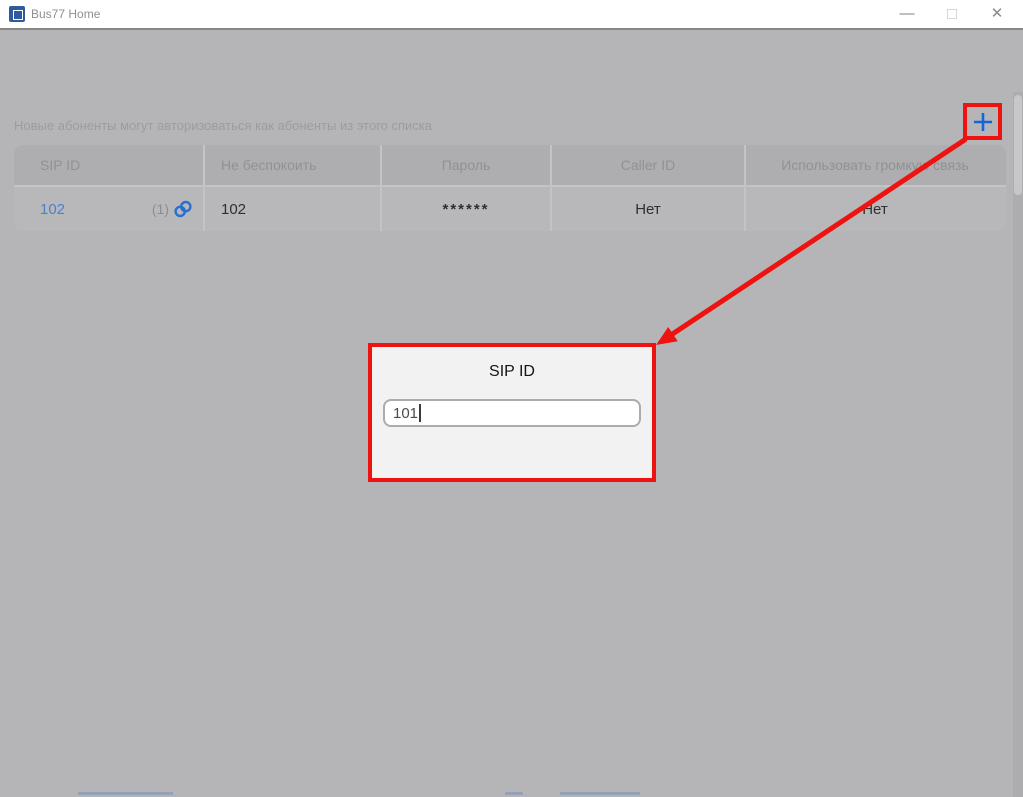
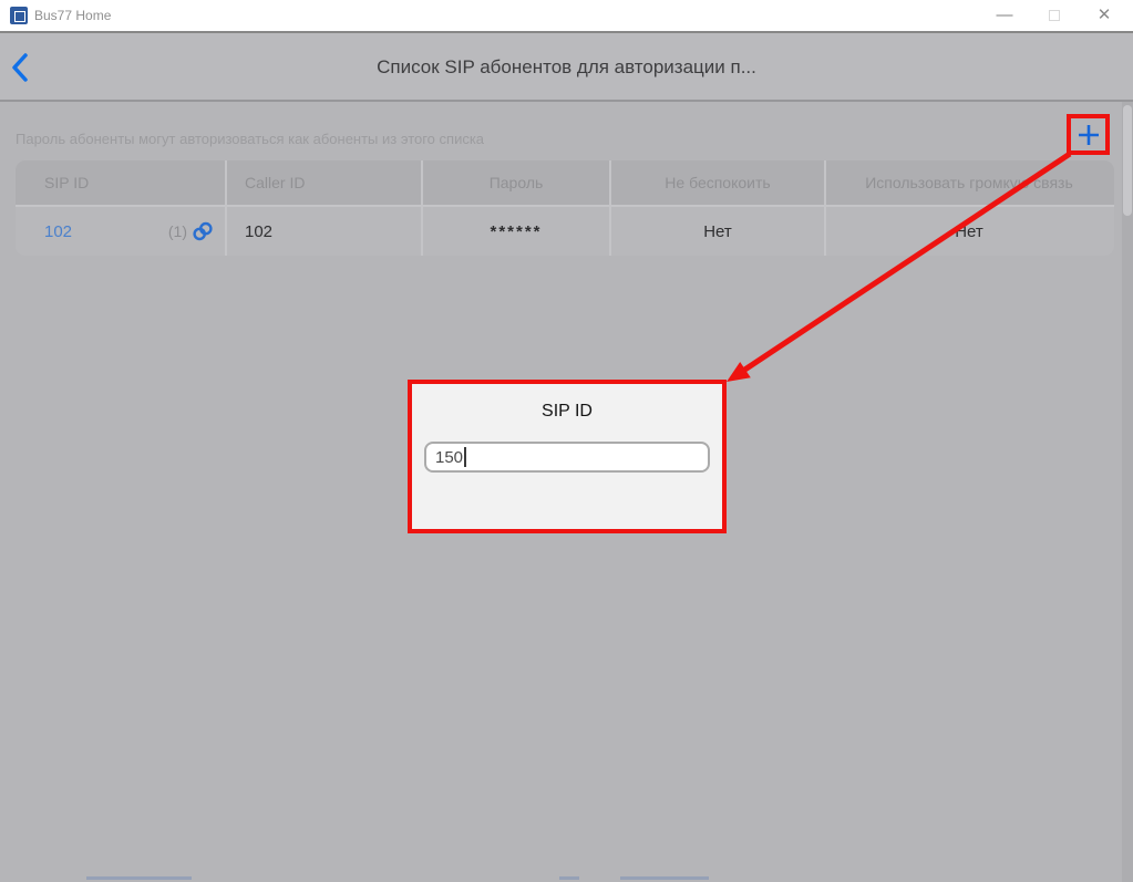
  Bus77 Home
  —
  ✕
+ Список SIP абонентов для авторизации п...
- Новые абоненты могут авторизоваться как абоненты из этого списка
+ Пароль абоненты могут авторизоваться как абоненты из этого списка
  SIP ID
- Не беспокоить
+ Caller ID
  Пароль
- Caller ID
+ Не беспокоить
  Использовать громку связь
  102
  (1)
  102
  ******
  Нет
  Нет
  SIP ID
- 101
+ 150
